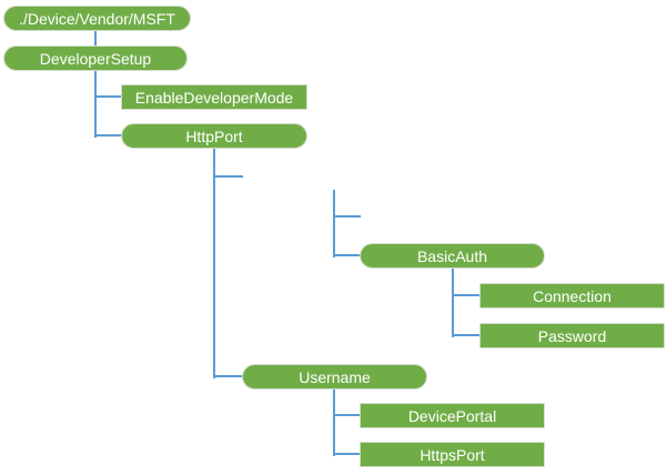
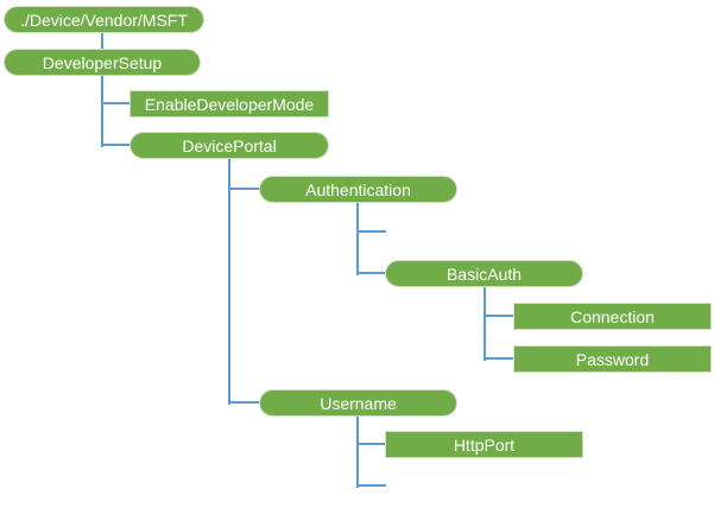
  ./Device/Vendor/MSFT
  DeveloperSetup
  EnableDeveloperMode
- HttpPort
+ DevicePortal
+ Authentication
  BasicAuth
  Connection
  Password
  Username
- DevicePortal
+ HttpPort
- HttpsPort
